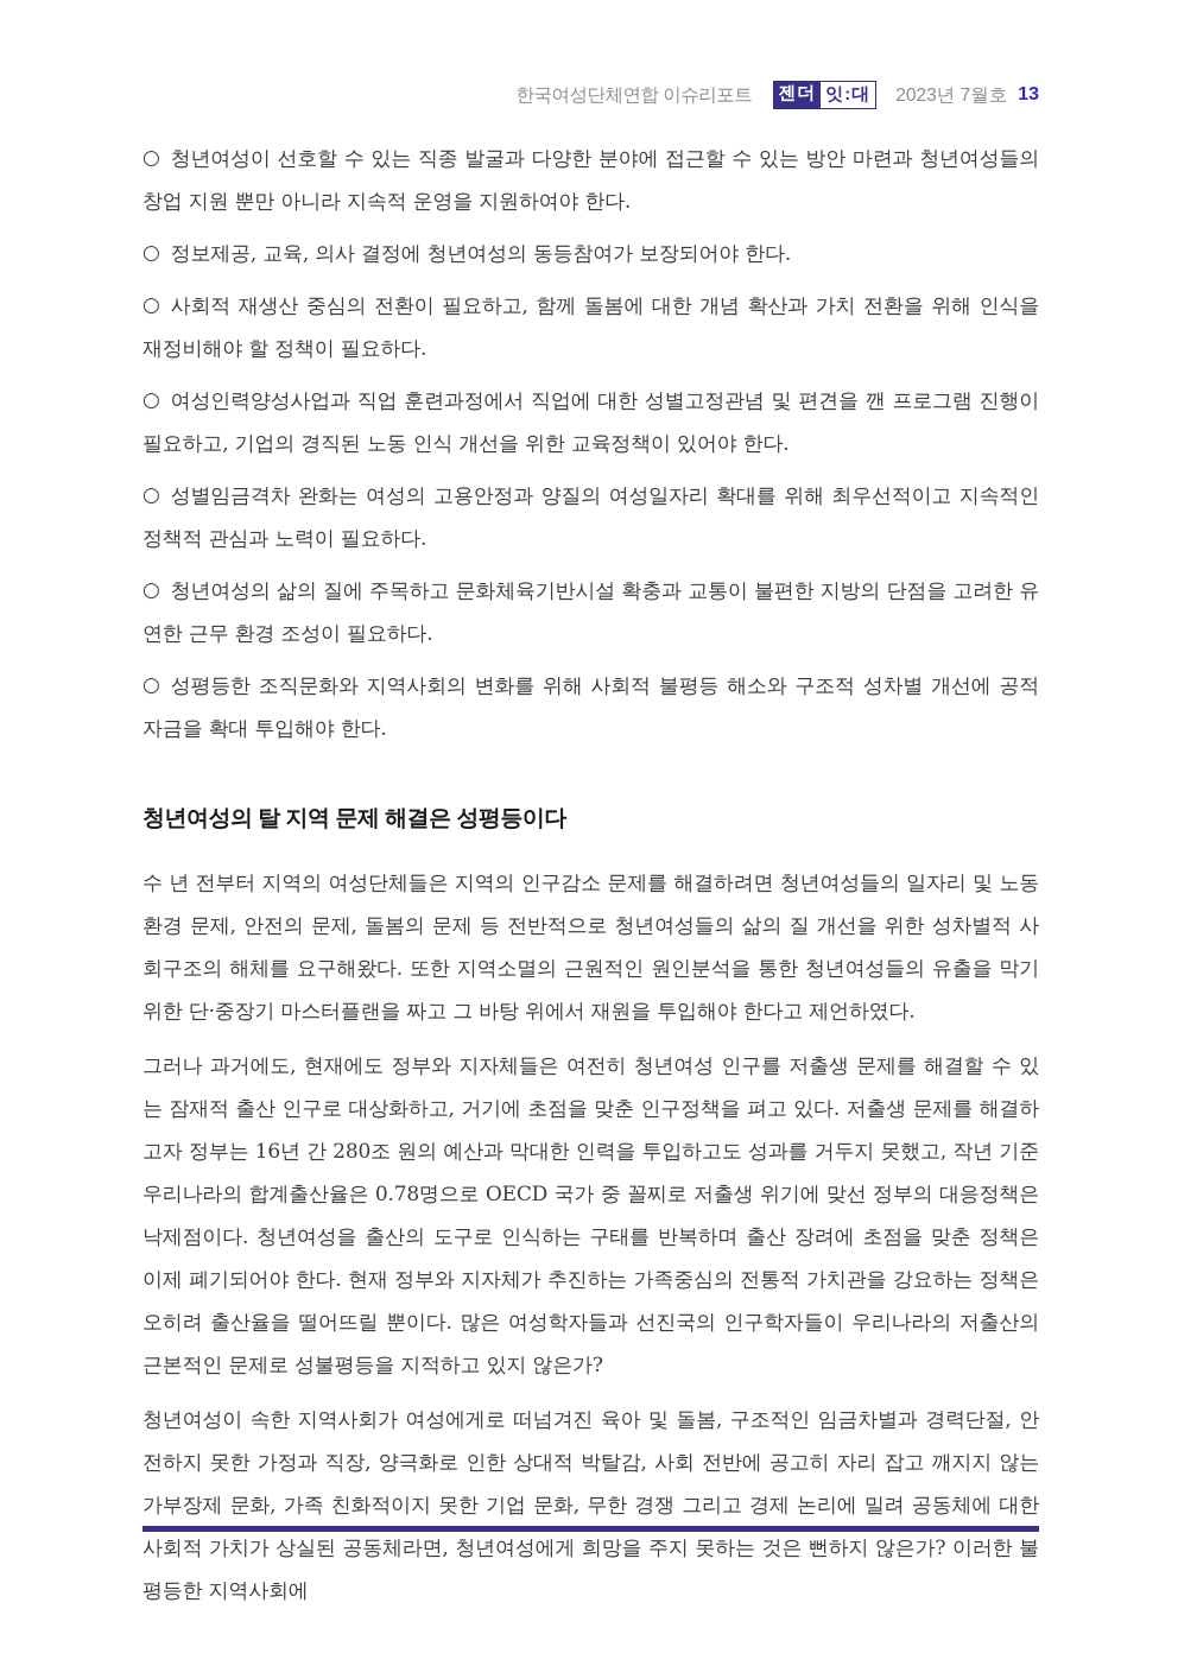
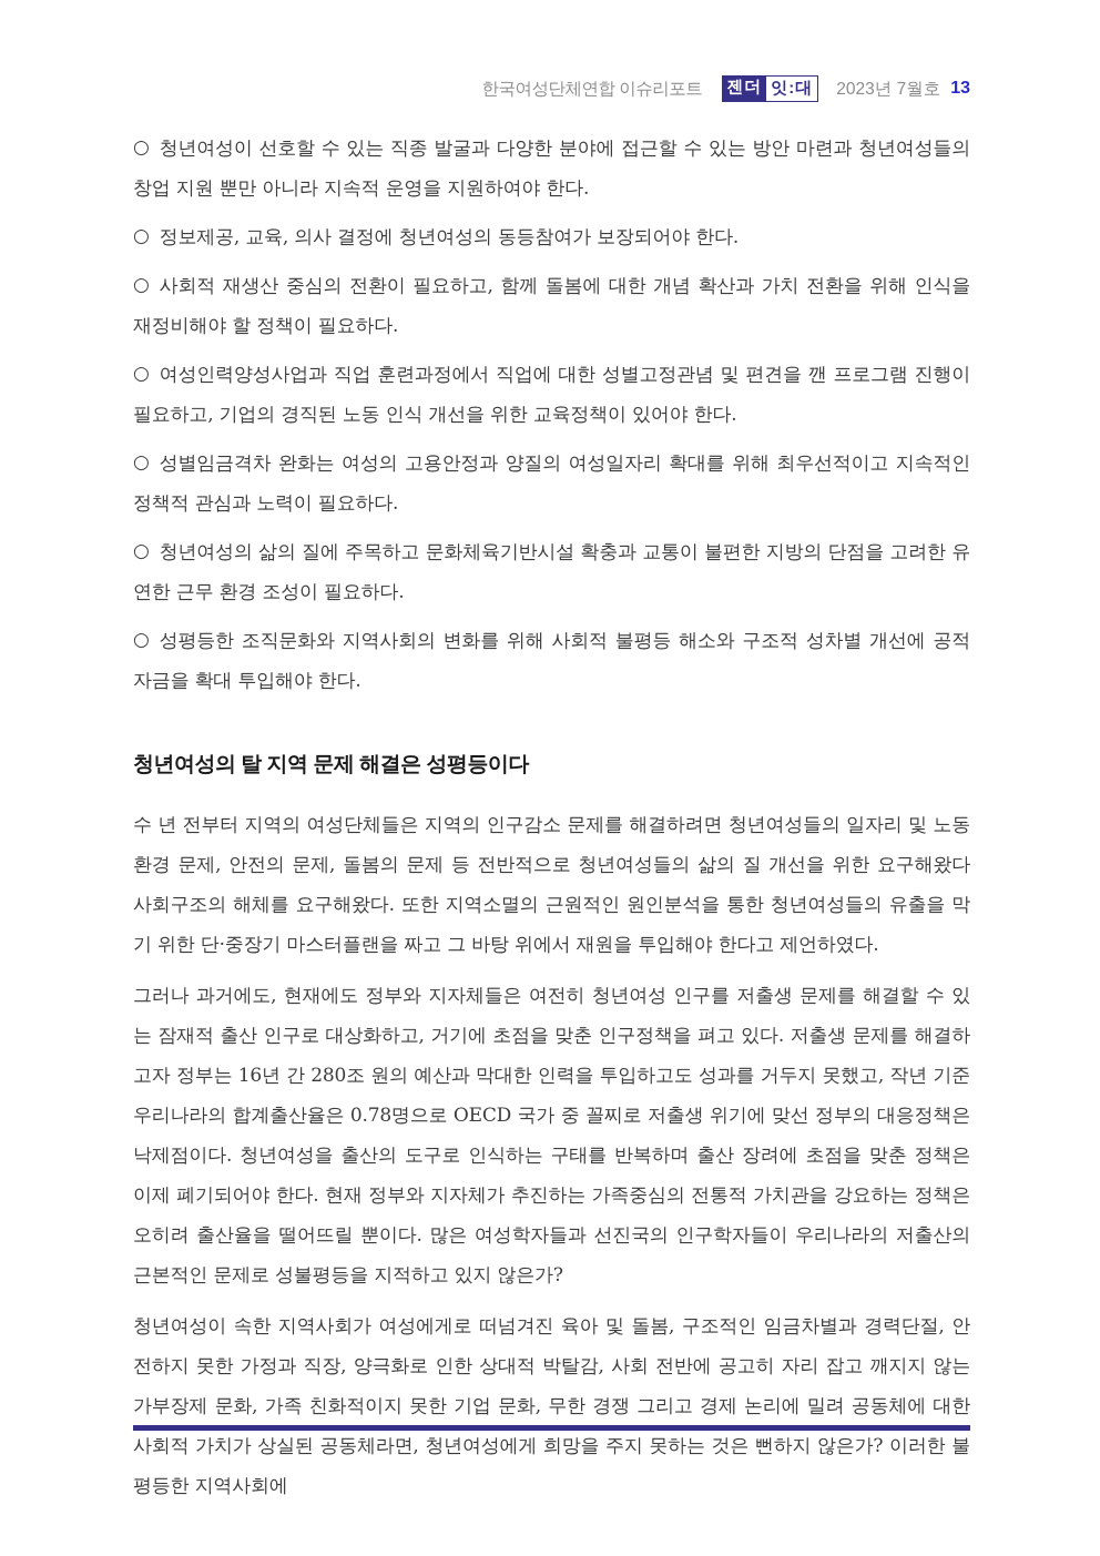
  한국여성단체연합 이슈리포트
  젠더
  잇:대
  2023년 7월호
  13
  ○ 청년여성이 선호할 수 있는 직종 발굴과 다양한 분야에 접근할 수 있는 방안 마련과 청년여성들의 창업 지원 뿐만 아니라 지속적 운영을 지원하여야 한다.
  ○ 정보제공, 교육, 의사 결정에 청년여성의 동등참여가 보장되어야 한다.
  ○ 사회적 재생산 중심의 전환이 필요하고, 함께 돌봄에 대한 개념 확산과 가치 전환을 위해 인식을 재정비해야 할 정책이 필요하다.
  ○ 여성인력양성사업과 직업 훈련과정에서 직업에 대한 성별고정관념 및 편견을 깬 프로그램 진행이 필요하고, 기업의 경직된 노동 인식 개선을 위한 교육정책이 있어야 한다.
  ○ 성별임금격차 완화는 여성의 고용안정과 양질의 여성일자리 확대를 위해 최우선적이고 지속적인 정책적 관심과 노력이 필요하다.
  ○ 청년여성의 삶의 질에 주목하고 문화체육기반시설 확충과 교통이 불편한 지방의 단점을 고려한 유연한 근무 환경 조성이 필요하다.
  ○ 성평등한 조직문화와 지역사회의 변화를 위해 사회적 불평등 해소와 구조적 성차별 개선에 공적 자금을 확대 투입해야 한다.
  청년여성의 탈 지역 문제 해결은 성평등이다
- 수 년 전부터 지역의 여성단체들은 지역의 인구감소 문제를 해결하려면 청년여성들의 일자리 및 노동 환경 문제, 안전의 문제, 돌봄의 문제 등 전반적으로 청년여성들의 삶의 질 개선을 위한 성차별적 사회구조의 해체를 요구해왔다. 또한 지역소멸의 근원적인 원인분석을 통한 청년여성들의 유출을 막기 위한 단·중장기 마스터플랜을 짜고 그 바탕 위에서 재원을 투입해야 한다고 제언하였다.
+ 수 년 전부터 지역의 여성단체들은 지역의 인구감소 문제를 해결하려면 청년여성들의 일자리 및 노동 환경 문제, 안전의 문제, 돌봄의 문제 등 전반적으로 청년여성들의 삶의 질 개선을 위한 요구해왔다 사회구조의 해체를 요구해왔다. 또한 지역소멸의 근원적인 원인분석을 통한 청년여성들의 유출을 막기 위한 단·중장기 마스터플랜을 짜고 그 바탕 위에서 재원을 투입해야 한다고 제언하였다.
  그러나 과거에도, 현재에도 정부와 지자체들은 여전히 청년여성 인구를 저출생 문제를 해결할 수 있는 잠재적 출산 인구로 대상화하고, 거기에 초점을 맞춘 인구정책을 펴고 있다. 저출생 문제를 해결하고자 정부는 16년 간 280조 원의 예산과 막대한 인력을 투입하고도 성과를 거두지 못했고, 작년 기준 우리나라의 합계출산율은 0.78명으로 OECD 국가 중 꼴찌로 저출생 위기에 맞선 정부의 대응정책은 낙제점이다. 청년여성을 출산의 도구로 인식하는 구태를 반복하며 출산 장려에 초점을 맞춘 정책은 이제 폐기되어야 한다. 현재 정부와 지자체가 추진하는 가족중심의 전통적 가치관을 강요하는 정책은 오히려 출산율을 떨어뜨릴 뿐이다. 많은 여성학자들과 선진국의 인구학자들이 우리나라의 저출산의 근본적인 문제로 성불평등을 지적하고 있지 않은가?
  청년여성이 속한 지역사회가 여성에게로 떠넘겨진 육아 및 돌봄, 구조적인 임금차별과 경력단절, 안전하지 못한 가정과 직장, 양극화로 인한 상대적 박탈감, 사회 전반에 공고히 자리 잡고 깨지지 않는 가부장제 문화, 가족 친화적이지 못한 기업 문화, 무한 경쟁 그리고 경제 논리에 밀려 공동체에 대한 사회적 가치가 상실된 공동체라면, 청년여성에게 희망을 주지 못하는 것은 뻔하지 않은가? 이러한 불평등한 지역사회에
